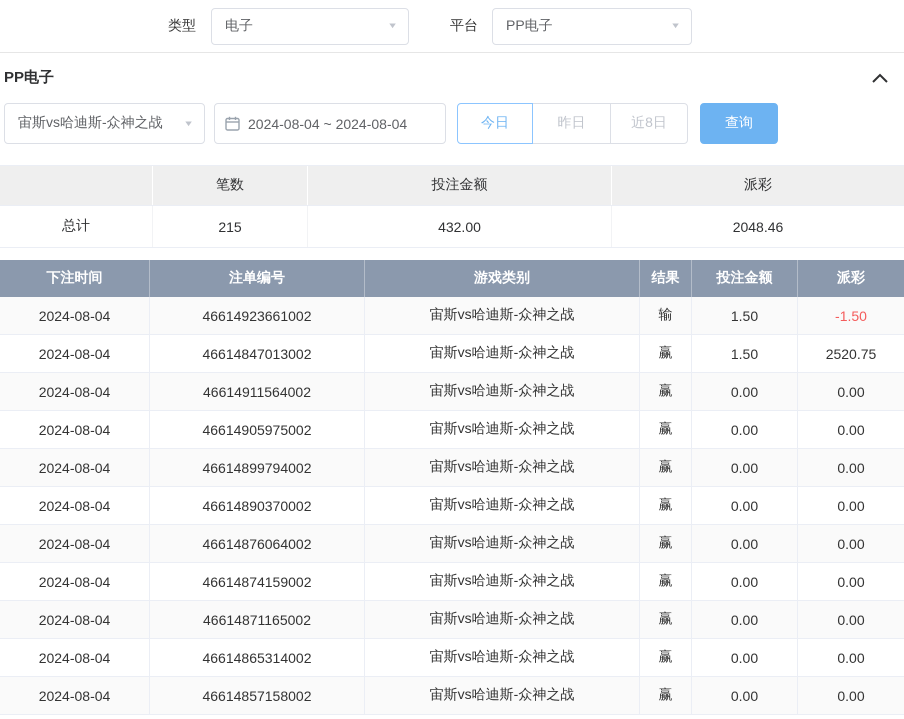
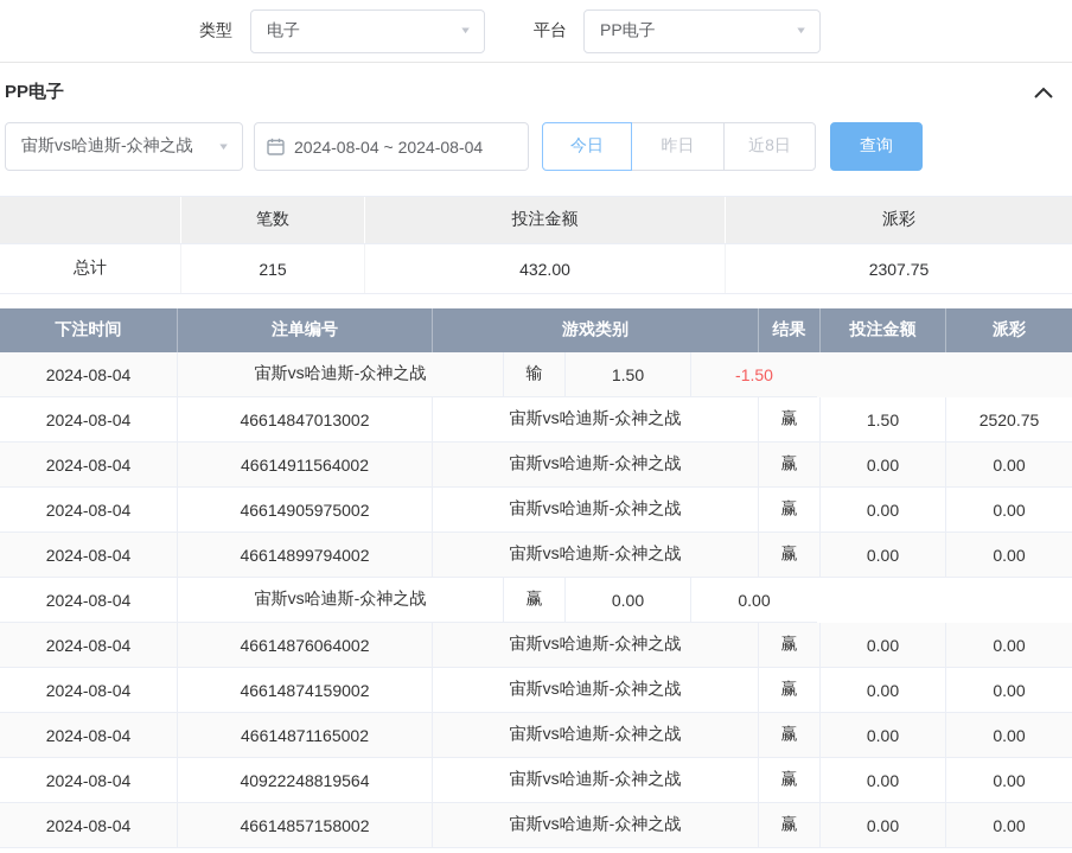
  类型
  电子
  ▼
  平台
  PP电子
  ▼
  PP电子
  宙斯vs哈迪斯-众神之战
  ▼
  2024-08-04 ~ 2024-08-04
  今日
  昨日
  近8日
  查询
  笔数
  投注金额
  派彩
  总计
  215
  432.00
- 2048.46
+ 2307.75
  下注时间
  注单编号
  游戏类别
  结果
  投注金额
  派彩
  2024-08-04
- 46614923661002
  宙斯vs哈迪斯-众神之战
  输
  1.50
  -1.50
  2024-08-04
  46614847013002
  宙斯vs哈迪斯-众神之战
  赢
  1.50
  2520.75
  2024-08-04
  46614911564002
  宙斯vs哈迪斯-众神之战
  赢
  0.00
  0.00
  2024-08-04
  46614905975002
  宙斯vs哈迪斯-众神之战
  赢
  0.00
  0.00
  2024-08-04
  46614899794002
  宙斯vs哈迪斯-众神之战
  赢
  0.00
  0.00
  2024-08-04
- 46614890370002
  宙斯vs哈迪斯-众神之战
  赢
  0.00
  0.00
  2024-08-04
  46614876064002
  宙斯vs哈迪斯-众神之战
  赢
  0.00
  0.00
  2024-08-04
  46614874159002
  宙斯vs哈迪斯-众神之战
  赢
  0.00
  0.00
  2024-08-04
  46614871165002
  宙斯vs哈迪斯-众神之战
  赢
  0.00
  0.00
  2024-08-04
- 46614865314002
+ 40922248819564
  宙斯vs哈迪斯-众神之战
  赢
  0.00
  0.00
  2024-08-04
  46614857158002
  宙斯vs哈迪斯-众神之战
  赢
  0.00
  0.00
